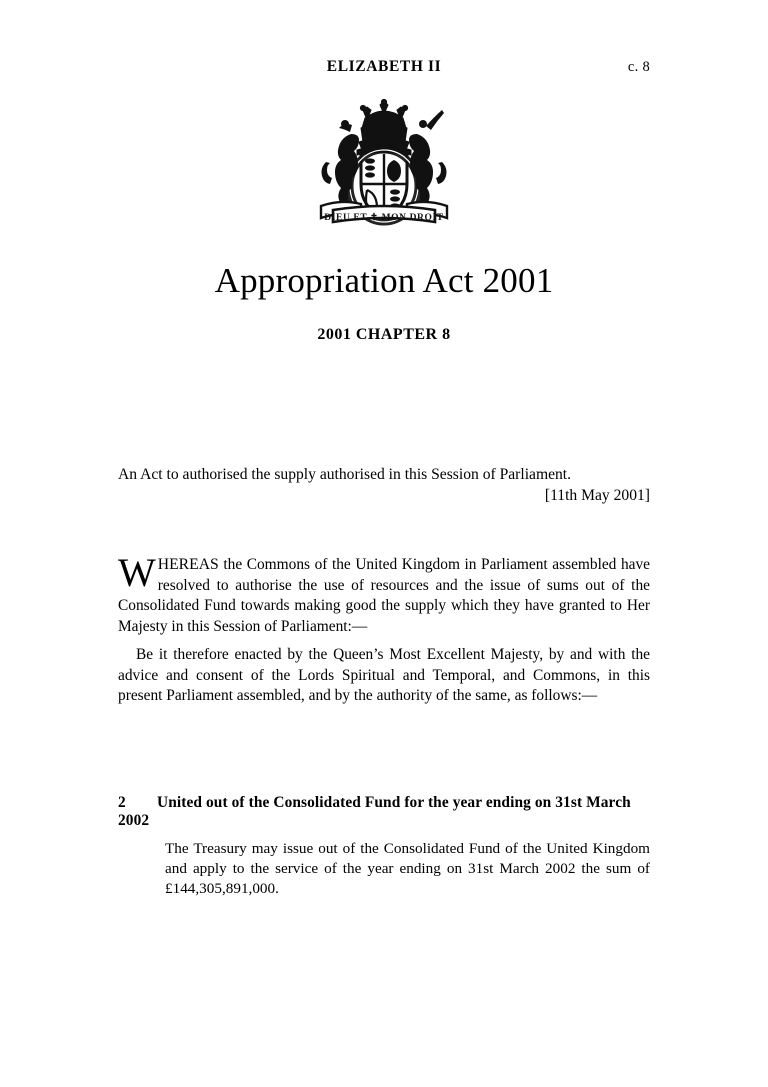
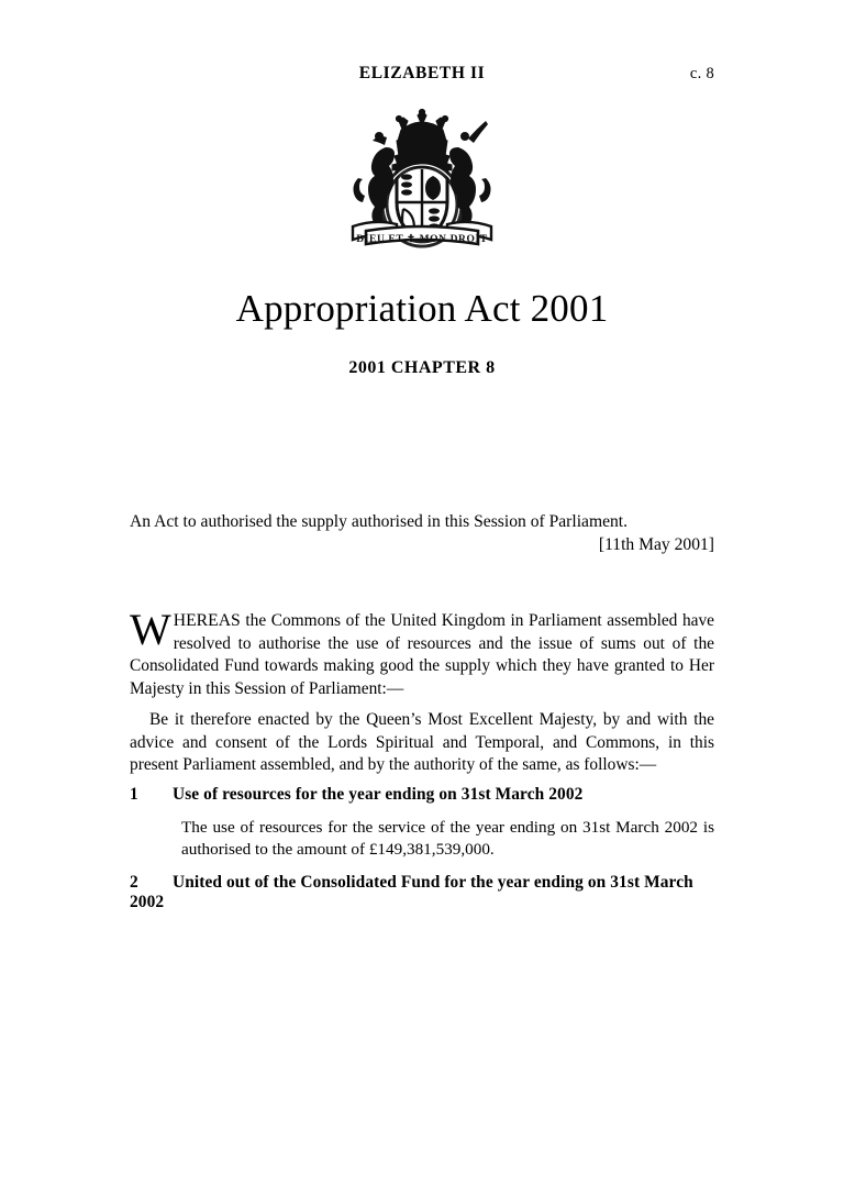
  ELIZABETH II
  c. 8
  DIEU ET ✝ MON DROIT
  Appropriation Act 2001
  2001 CHAPTER 8
  An Act to authorised the supply authorised in this Session of Parliament.
  [11th May 2001]
  W
  HEREAS the Commons of the United Kingdom in Parliament assembled have resolved to authorise the use of resources and the issue of sums out of the Consolidated Fund towards making good the supply which they have granted to Her Majesty in this Session of Parliament:—
  Be it therefore enacted by the Queen’s Most Excellent Majesty, by and with the advice and consent of the Lords Spiritual and Temporal, and Commons, in this present Parliament assembled, and by the authority of the same, as follows:—
+ 1
+ Use of resources for the year ending on 31st March 2002
+ The use of resources for the service of the year ending on 31st March 2002 is authorised to the amount of £149,381,539,000.
  2
  United out of the Consolidated Fund for the year ending on 31st March 2002
- The Treasury may issue out of the Consolidated Fund of the United Kingdom and apply to the service of the year ending on 31st March 2002 the sum of £144,305,891,000.
